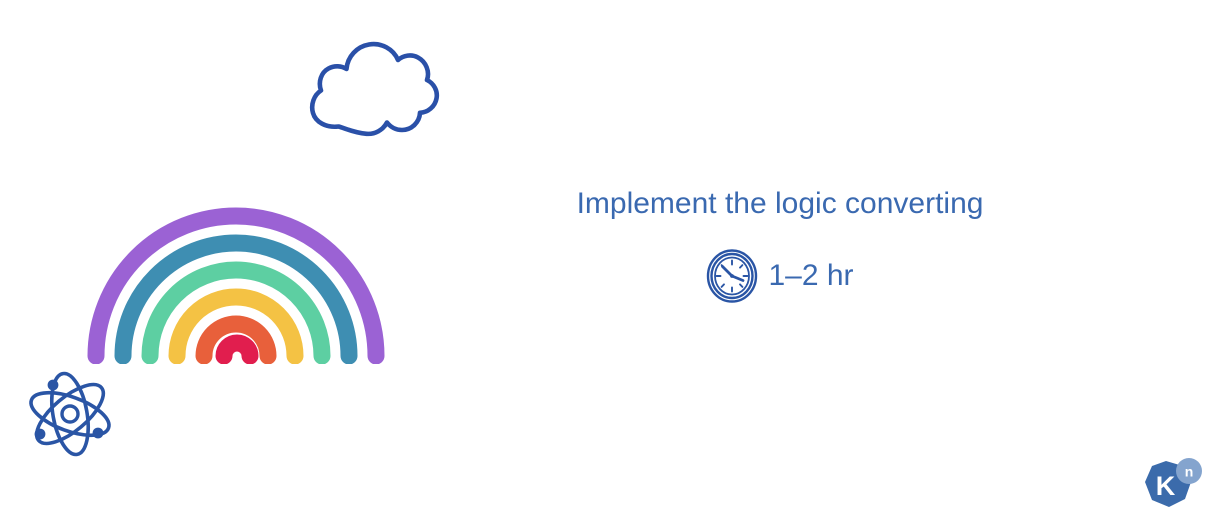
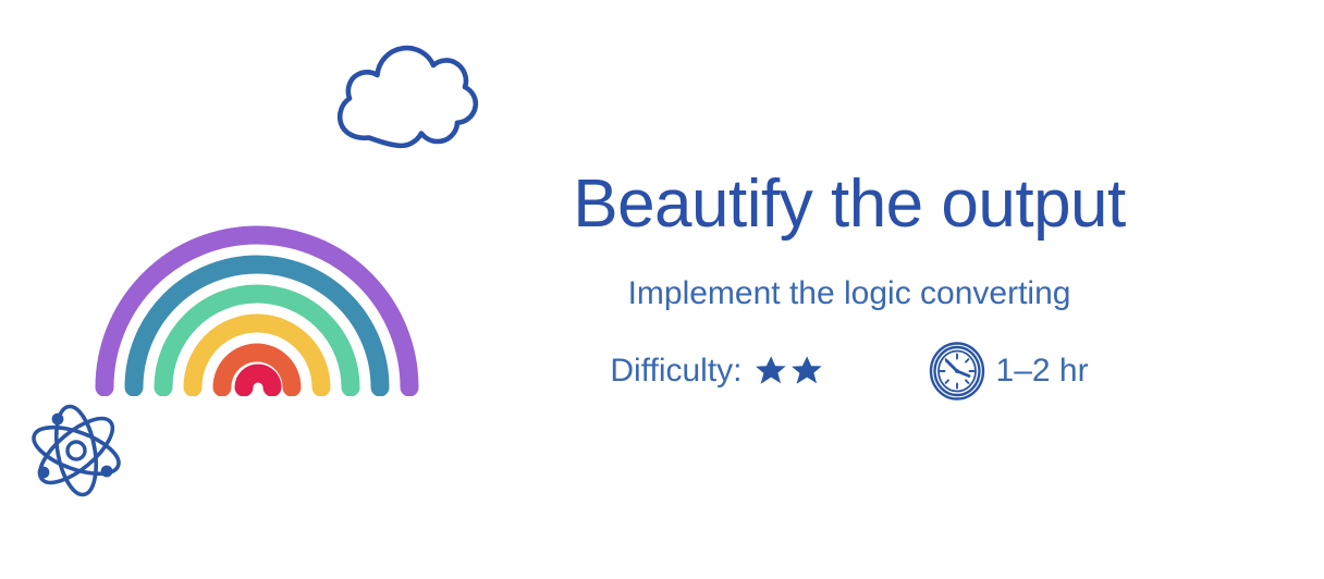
+ Beautify the output
  Implement the logic converting
+ Difficulty:
  1–2 hr
- K
- n
